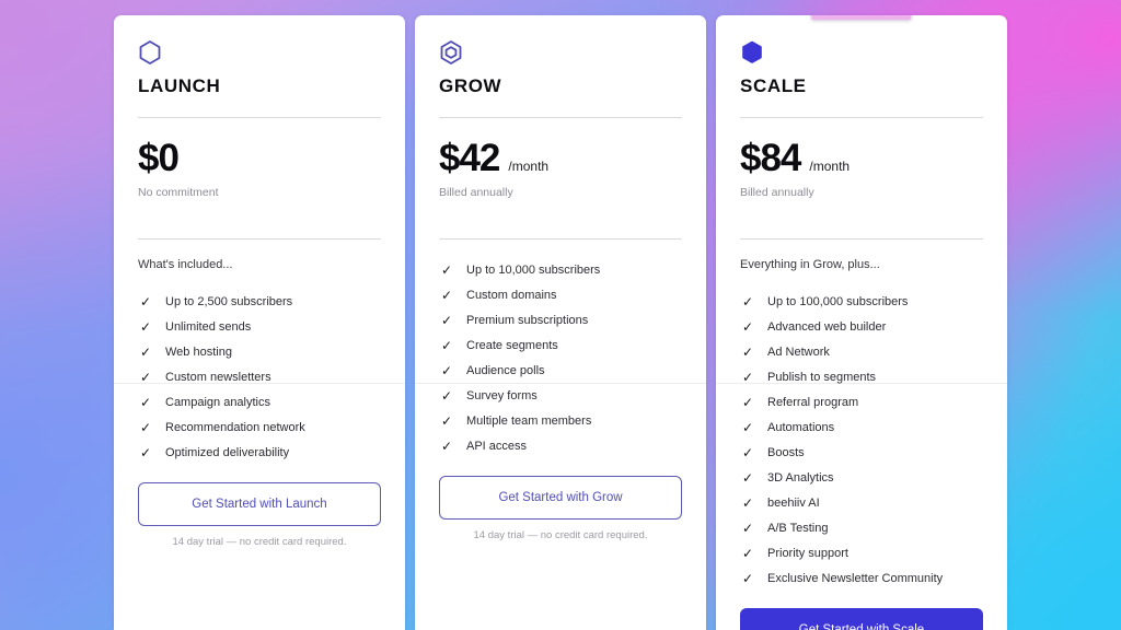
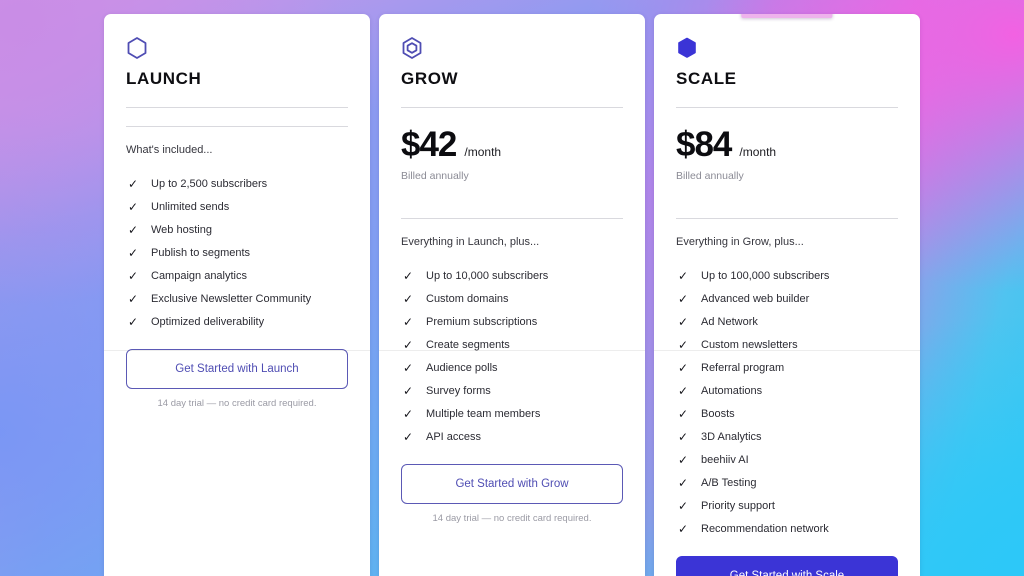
  LAUNCH
- $0
- No commitment
  What's included...
  ✓
  Up to 2,500 subscribers
  ✓
  Unlimited sends
  ✓
  Web hosting
  ✓
- Custom newsletters
+ Publish to segments
  ✓
  Campaign analytics
  ✓
- Recommendation network
+ Exclusive Newsletter Community
  ✓
  Optimized deliverability
  Get Started with Launch
  14 day trial — no credit card required.
  GROW
  $42
  /month
  Billed annually
+ Everything in Launch, plus...
  ✓
  Up to 10,000 subscribers
  ✓
  Custom domains
  ✓
  Premium subscriptions
  ✓
  Create segments
  ✓
  Audience polls
  ✓
  Survey forms
  ✓
  Multiple team members
  ✓
  API access
  Get Started with Grow
  14 day trial — no credit card required.
  SCALE
  $84
  /month
  Billed annually
  Everything in Grow, plus...
  ✓
  Up to 100,000 subscribers
  ✓
  Advanced web builder
  ✓
  Ad Network
  ✓
- Publish to segments
+ Custom newsletters
  ✓
  Referral program
  ✓
  Automations
  ✓
  Boosts
  ✓
  3D Analytics
  ✓
  beehiiv AI
  ✓
  A/B Testing
  ✓
  Priority support
  ✓
- Exclusive Newsletter Community
+ Recommendation network
